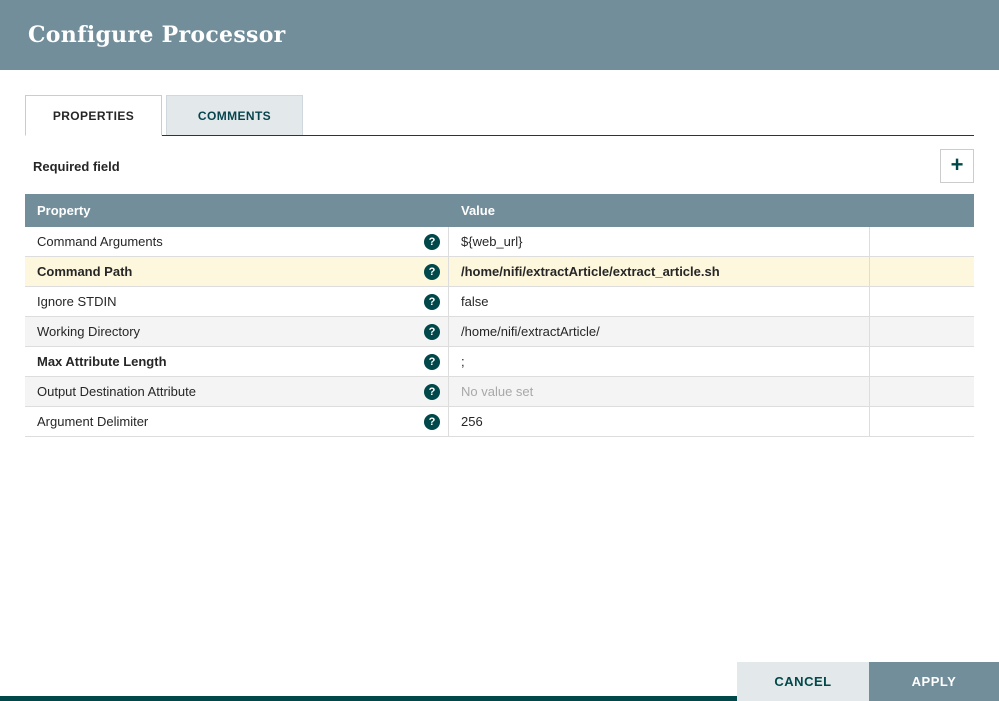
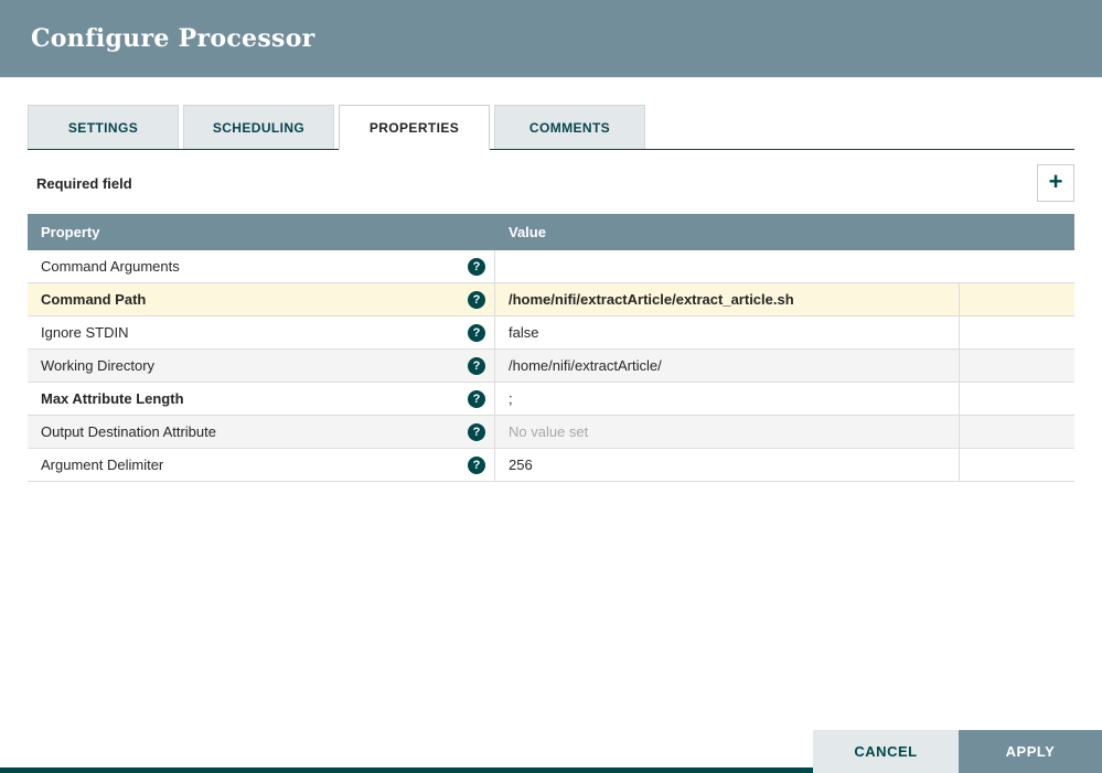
  Configure Processor
+ SETTINGS
+ SCHEDULING
  PROPERTIES
  COMMENTS
  Required field
  +
  Property
  Value
  Command Arguments
  ?
- ${web_url}
  Command Path
  ?
  /home/nifi/extractArticle/extract_article.sh
  Ignore STDIN
  ?
  false
  Working Directory
  ?
  /home/nifi/extractArticle/
  Max Attribute Length
  ?
  ;
  Output Destination Attribute
  ?
  No value set
  Argument Delimiter
  ?
  256
  CANCEL
  APPLY
